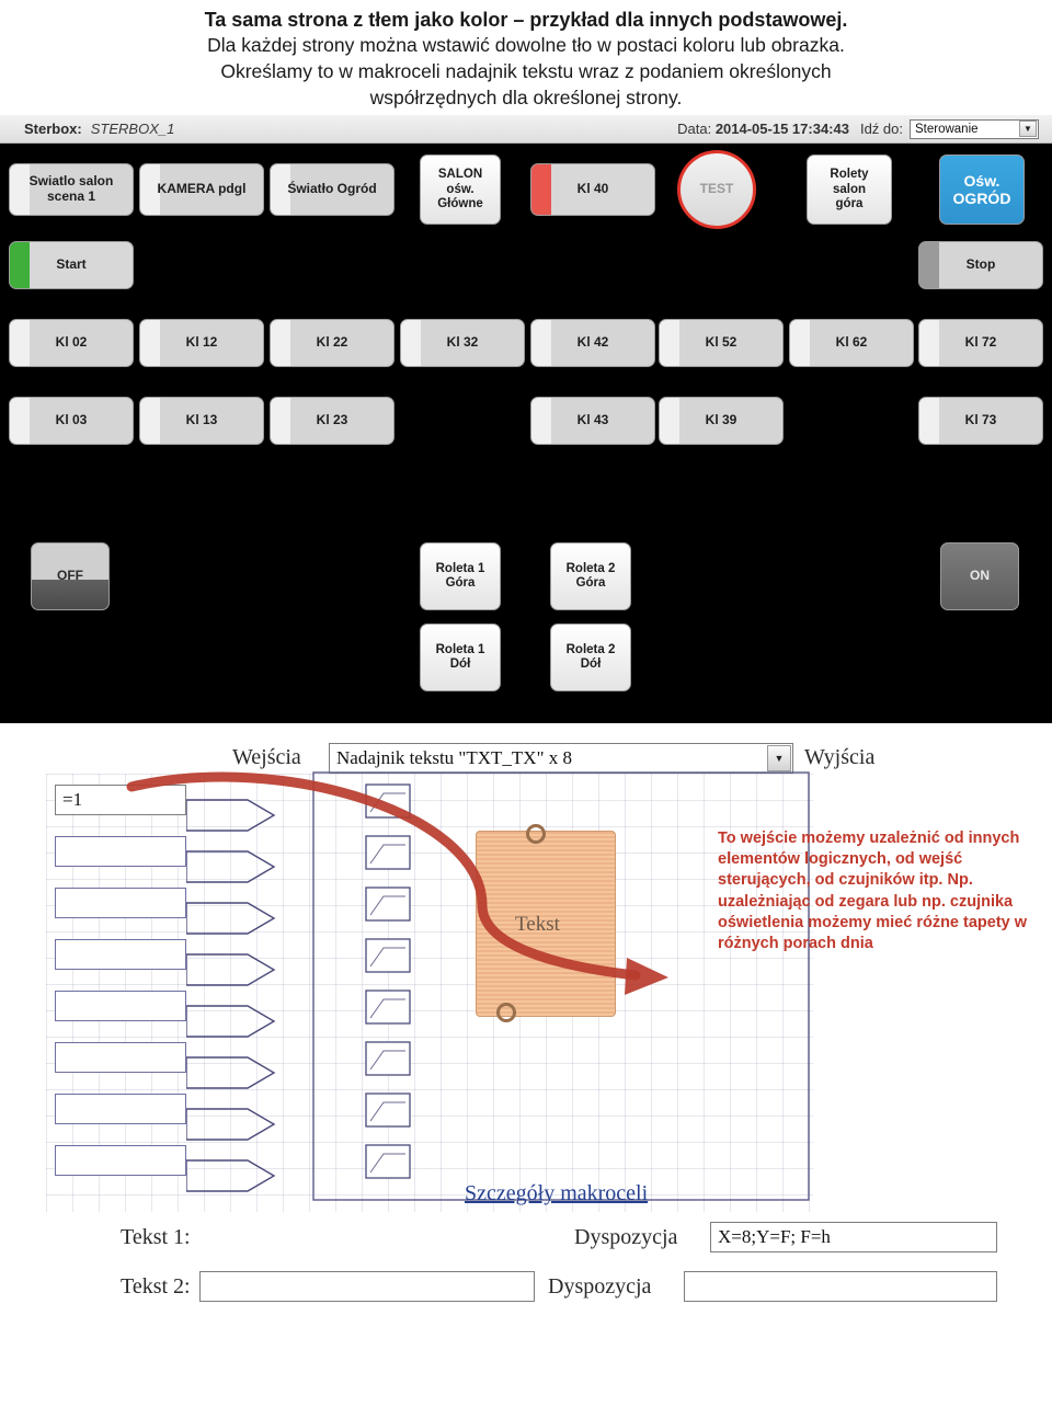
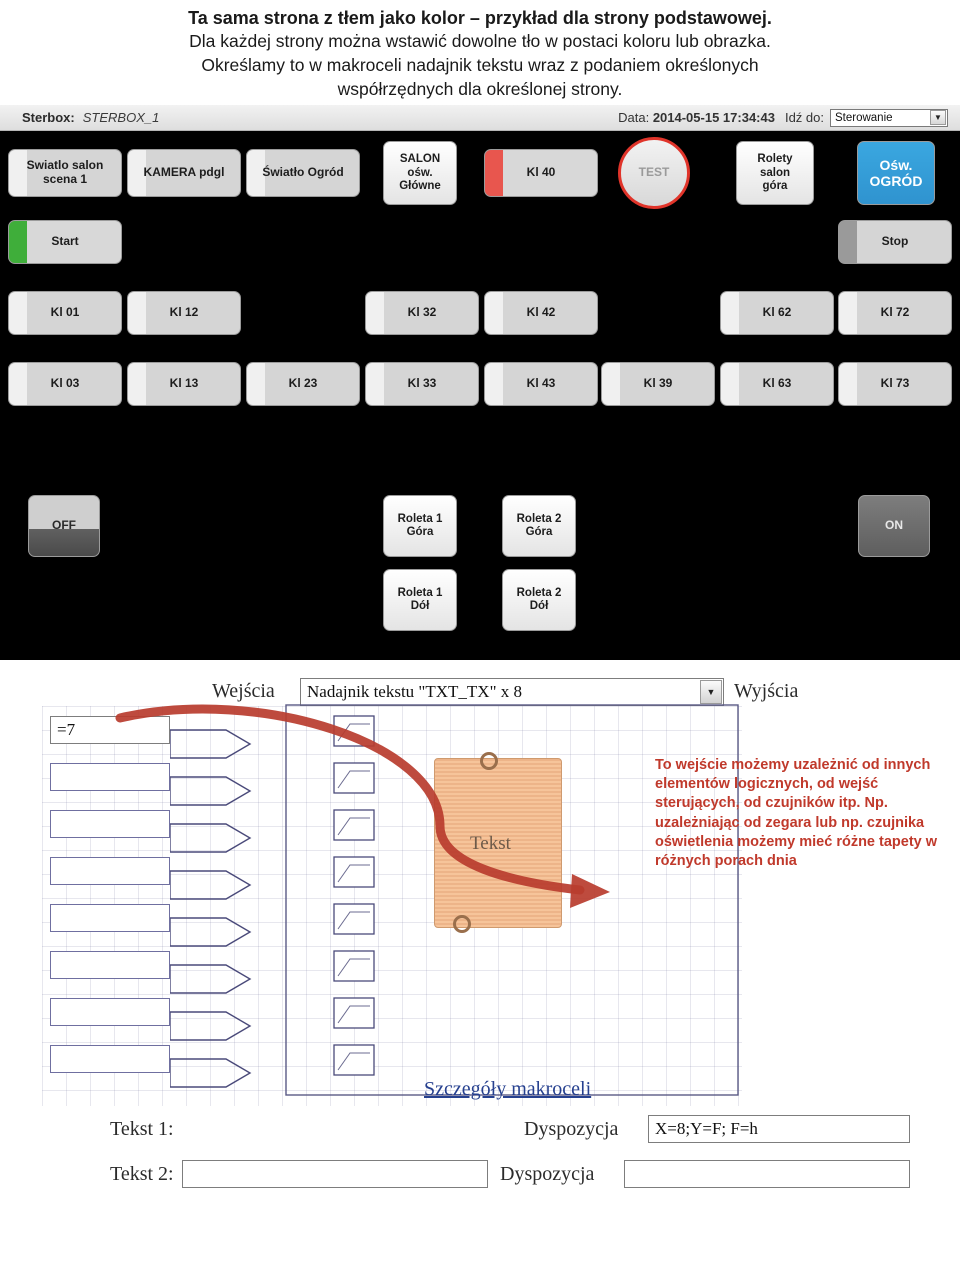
- Ta sama strona z tłem jako kolor – przykład dla innych podstawowej.
+ Ta sama strona z tłem jako kolor – przykład dla strony podstawowej.
  Dla każdej strony można wstawić dowolne tło w postaci koloru lub obrazka.
  Określamy to w makroceli nadajnik tekstu wraz z podaniem określonych
  współrzędnych dla określonej strony.
  Sterbox:
  STERBOX_1
  Data: 2014-05-15 17:34:43
  Idź do:
  Sterowanie
  ▼
  Swiatlo salon
  scena 1
  KAMERA pdgl
  Światło Ogród
  SALON
  ośw.
  Główne
  Kl 40
  TEST
  Rolety
  salon
  góra
  Ośw.
  OGRÓD
  Start
  Stop
- Kl 02
+ Kl 01
  Kl 12
- Kl 22
  Kl 32
  Kl 42
- Kl 52
  Kl 62
  Kl 72
  Kl 03
  Kl 13
  Kl 23
+ Kl 33
  Kl 43
  Kl 39
+ Kl 63
  Kl 73
  OFF
  Roleta 1
  Góra
  Roleta 2
  Góra
  ON
  Roleta 1
  Dół
  Roleta 2
  Dół
  Wejścia
  Nadajnik tekstu "TXT_TX" x 8
  ▼
  Wyjścia
- =1
+ =7
  Tekst
  To wejście możemy uzależnić od innych elementów logicznych, od wejść sterujących, od czujników itp. Np. uzależniając od zegara lub np. czujnika oświetlenia możemy mieć różne tapety w różnych porach dnia
  Szczegóły makroceli
  Tekst 1:
  Dyspozycja
  X=8;Y=F; F=h
  Tekst 2:
  Dyspozycja
